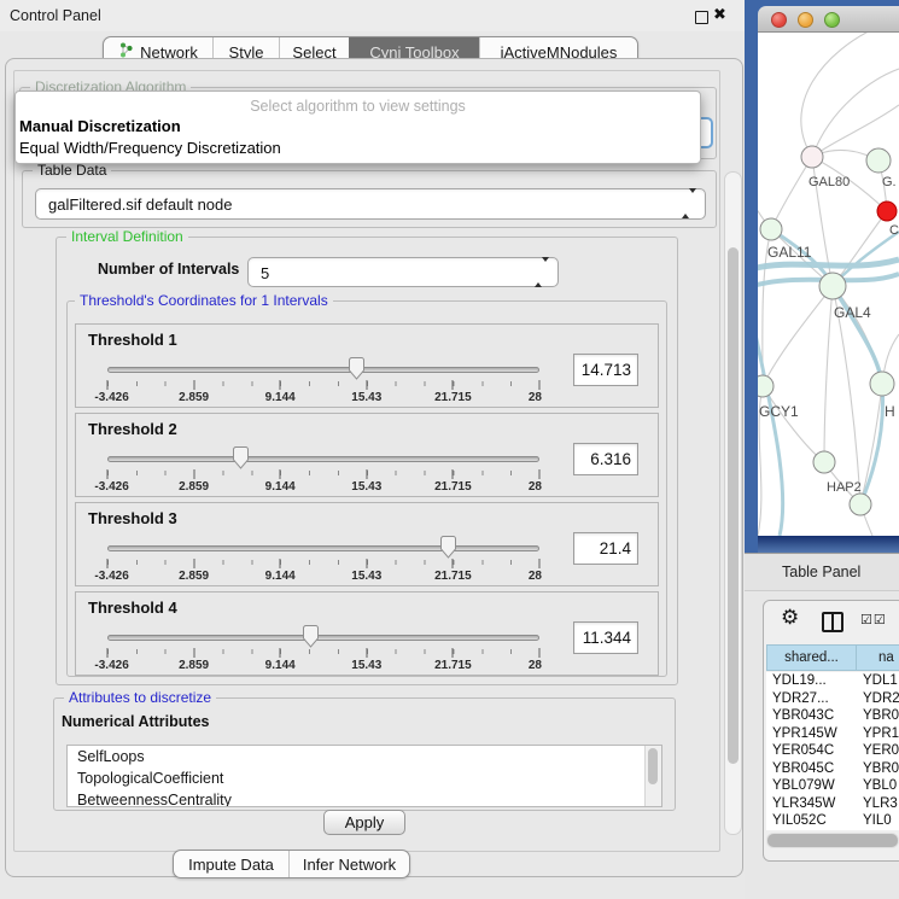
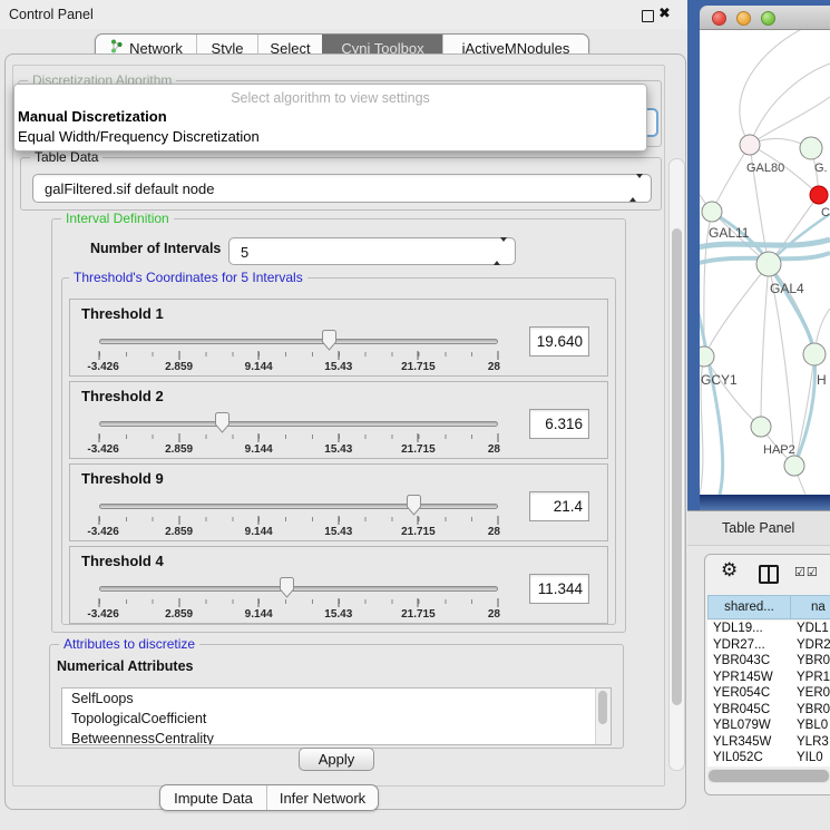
  Control Panel
  ✖
  Network
  Style
  Select
  Cyni Toolbox
  jActiveMNodules
  Discretization Algorithm
  Table Data
  galFiltered.sif default node
  Interval Definition
  Number of Intervals
  5
- Threshold's Coordinates for 1 Intervals
+ Threshold's Coordinates for 5 Intervals
  Threshold 1
  -3.426
  2.859
  9.144
  15.43
  21.715
  28
- 14.713
+ 19.640
  Threshold 2
  -3.426
  2.859
  9.144
  15.43
  21.715
  28
  6.316
- Threshold 3
+ Threshold 9
  -3.426
  2.859
  9.144
  15.43
  21.715
  28
  21.4
  Threshold 4
  -3.426
  2.859
  9.144
  15.43
  21.715
  28
  11.344
  Attributes to discretize
  Numerical Attributes
  SelfLoops
  TopologicalCoefficient
  BetweennessCentrality
  Apply
  Impute Data
  Infer Network
  GAL80
  G.
  C
  GAL11
  GAL4
  GCY1
  H
  HAP2
  Table Panel
  ⚙
  ☑☑
  shared...
  na
  YDL19... YDL1
  YDR27... YDR2
  YBR043C YBR0
  YPR145W YPR1
  YER054C YER0
  YBR045C YBR0
  YBL079W YBL0
  YLR345W YLR3
  YIL052C YIL0
  Select algorithm to view settings
  Manual Discretization
  Equal Width/Frequency Discretization
